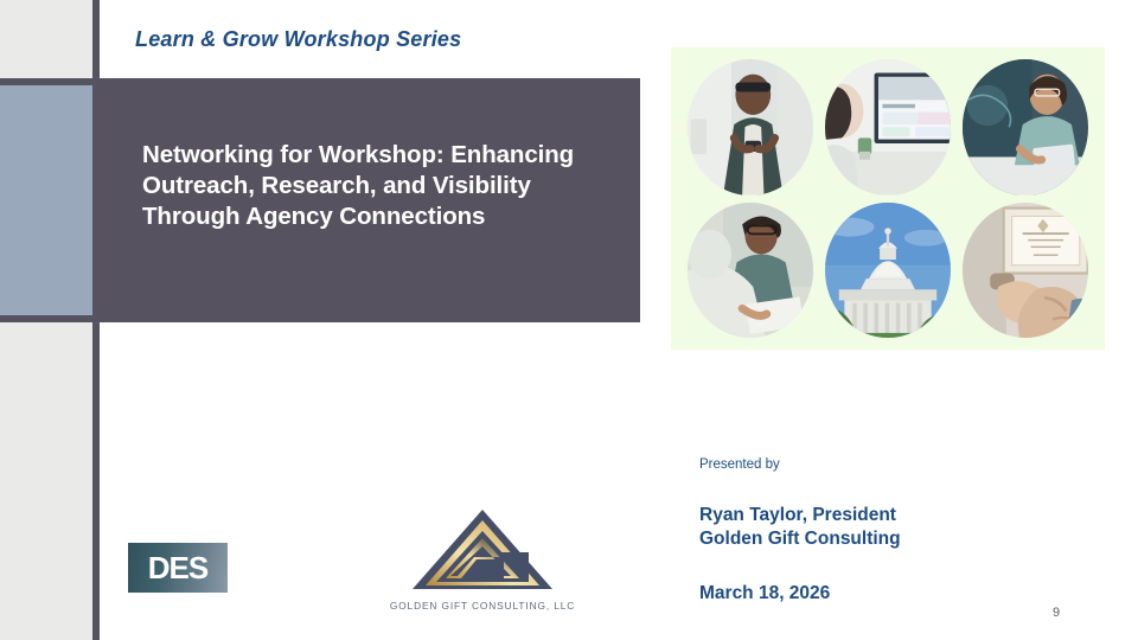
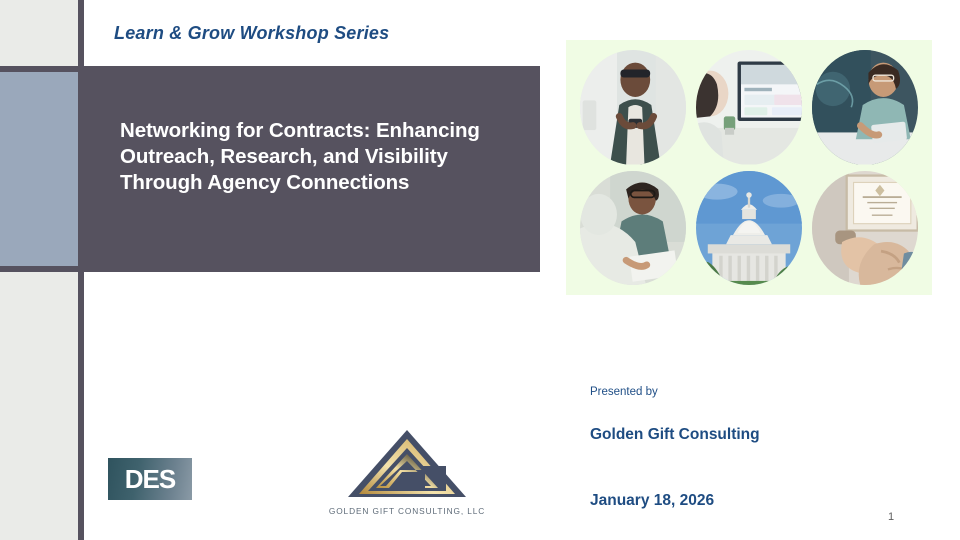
  Learn & Grow Workshop Series
- Networking for Workshop: Enhancing Outreach, Research, and Visibility Through Agency Connections
+ Networking for Contracts: Enhancing Outreach, Research, and Visibility Through Agency Connections
  DES
  GOLDEN GIFT CONSULTING, LLC
  Presented by
- Ryan Taylor, President
  Golden Gift Consulting
- March 18, 2026
+ January 18, 2026
- 9
+ 1
